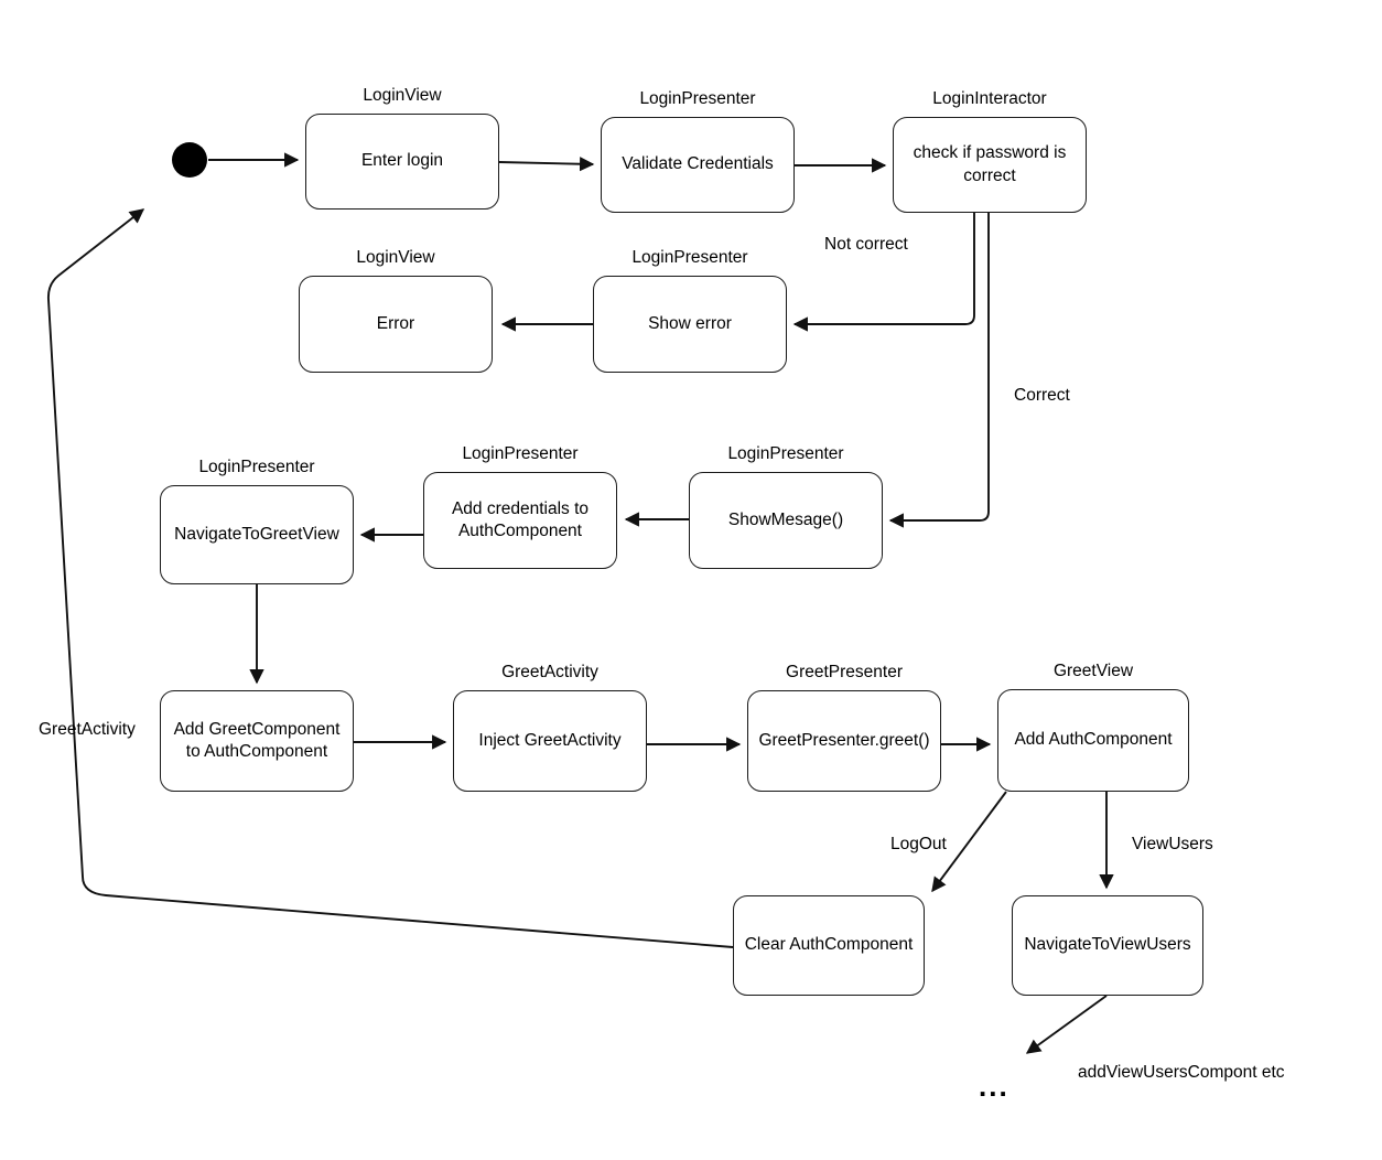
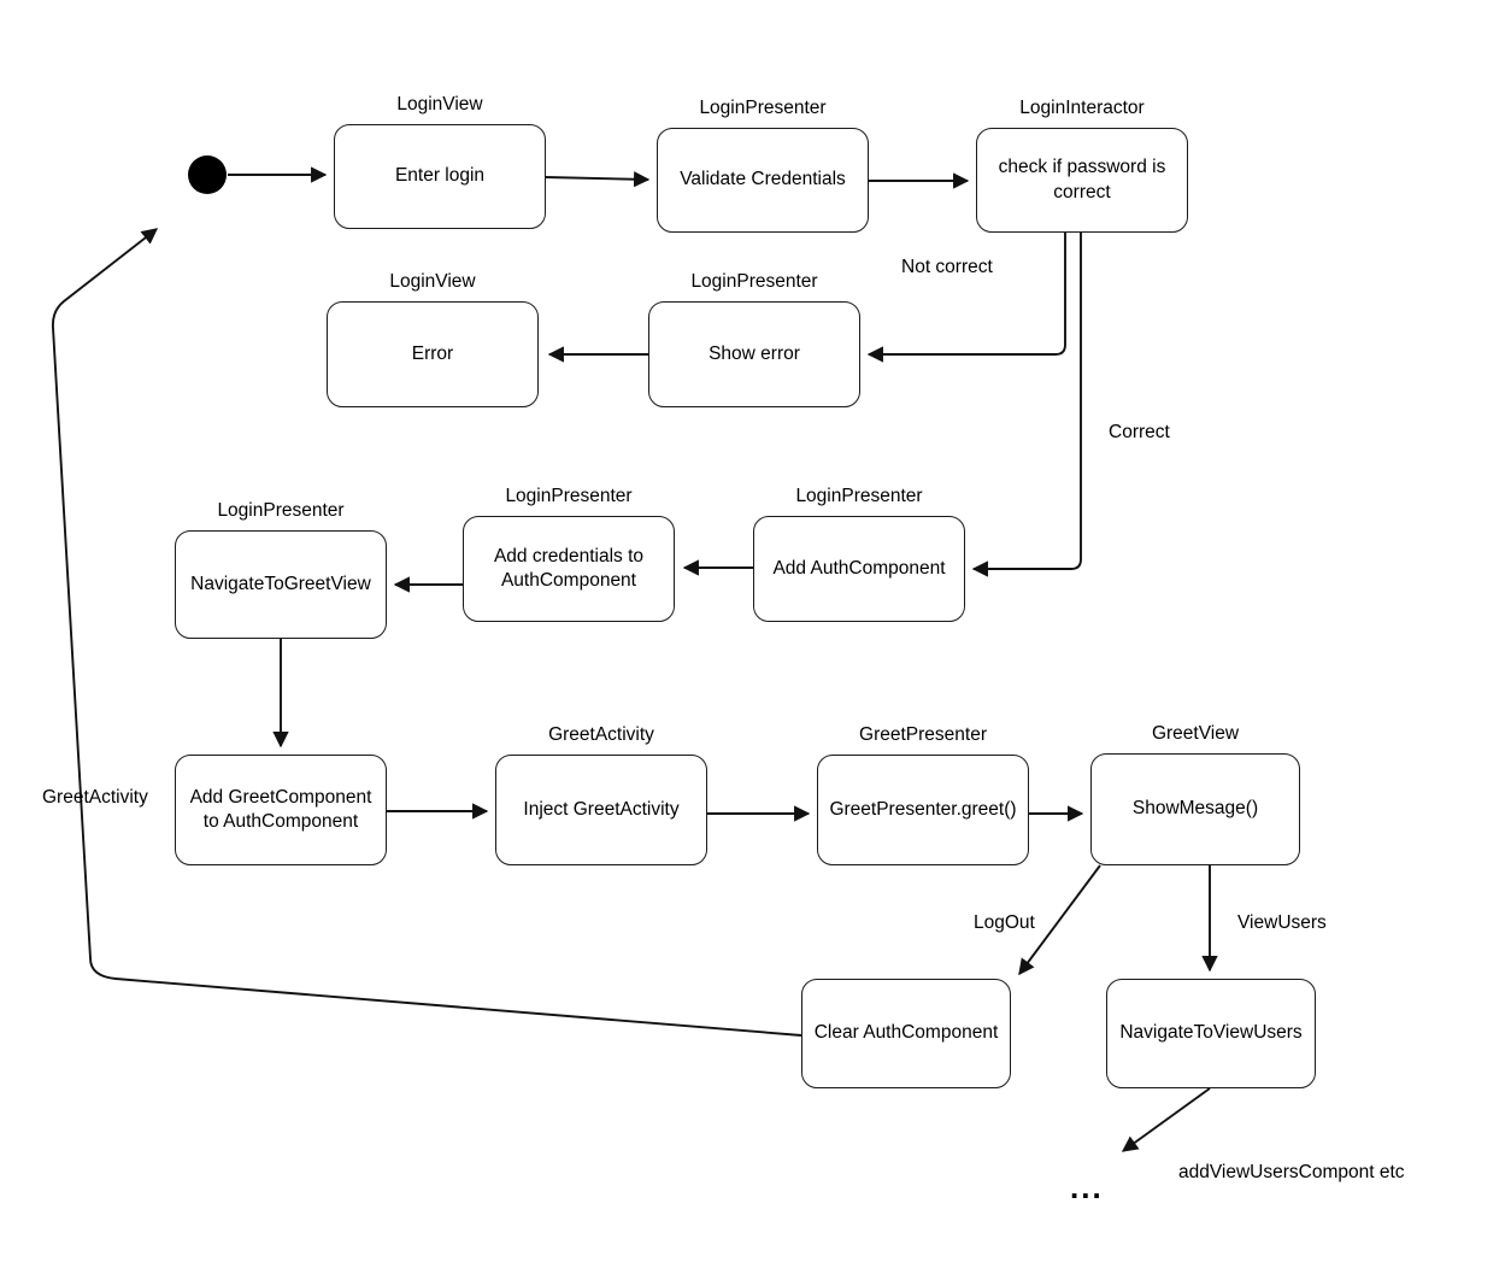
  LoginView
  Enter login
  LoginPresenter
  Validate Credentials
  LoginInteractor
  check if password is
  correct
  LoginView
  Error
  LoginPresenter
  Show error
  LoginPresenter
  NavigateToGreetView
  LoginPresenter
  Add credentials to
  AuthComponent
  LoginPresenter
- ShowMesage()
+ Add AuthComponent
  Add GreetComponent
  to AuthComponent
  GreetActivity
  Inject GreetActivity
  GreetPresenter
  GreetPresenter.greet()
  GreetView
- Add AuthComponent
+ ShowMesage()
  Clear AuthComponent
  NavigateToViewUsers
  Not correct
  Correct
  LogOut
  ViewUsers
  GreetActivity
  addViewUsersCompont etc
  ...
